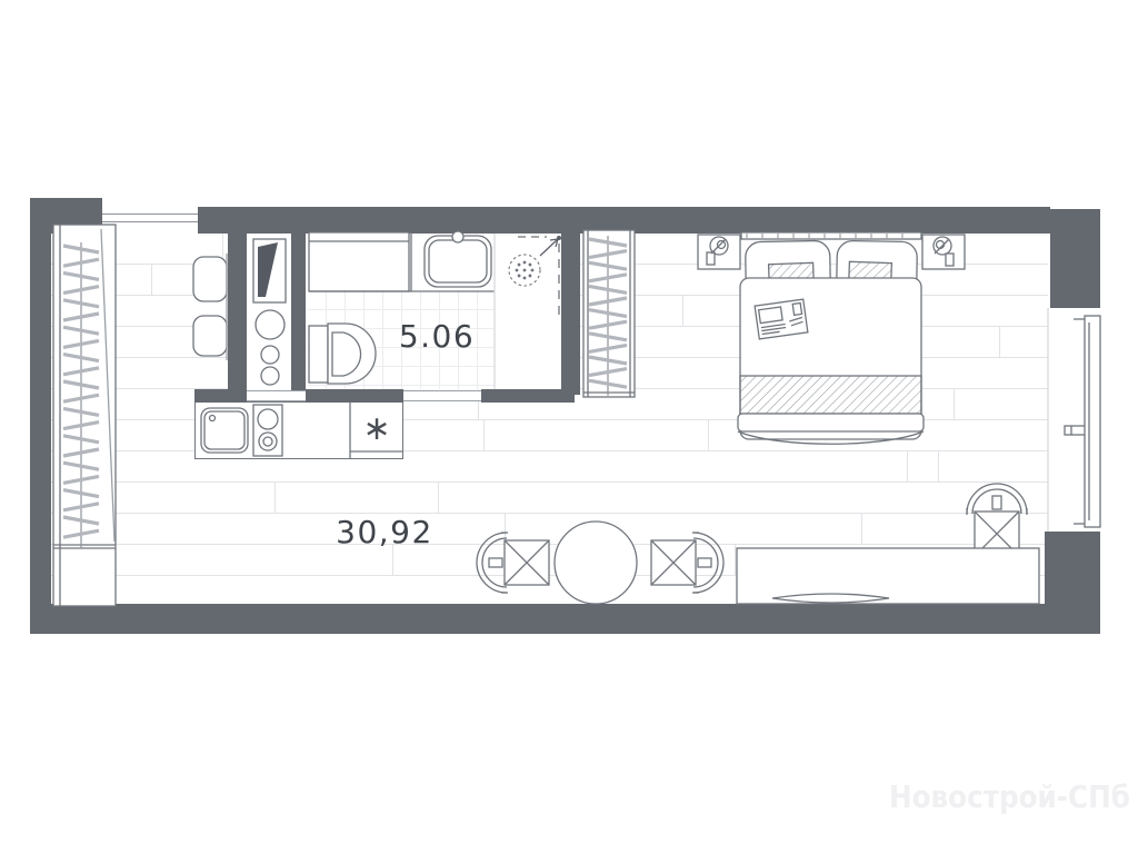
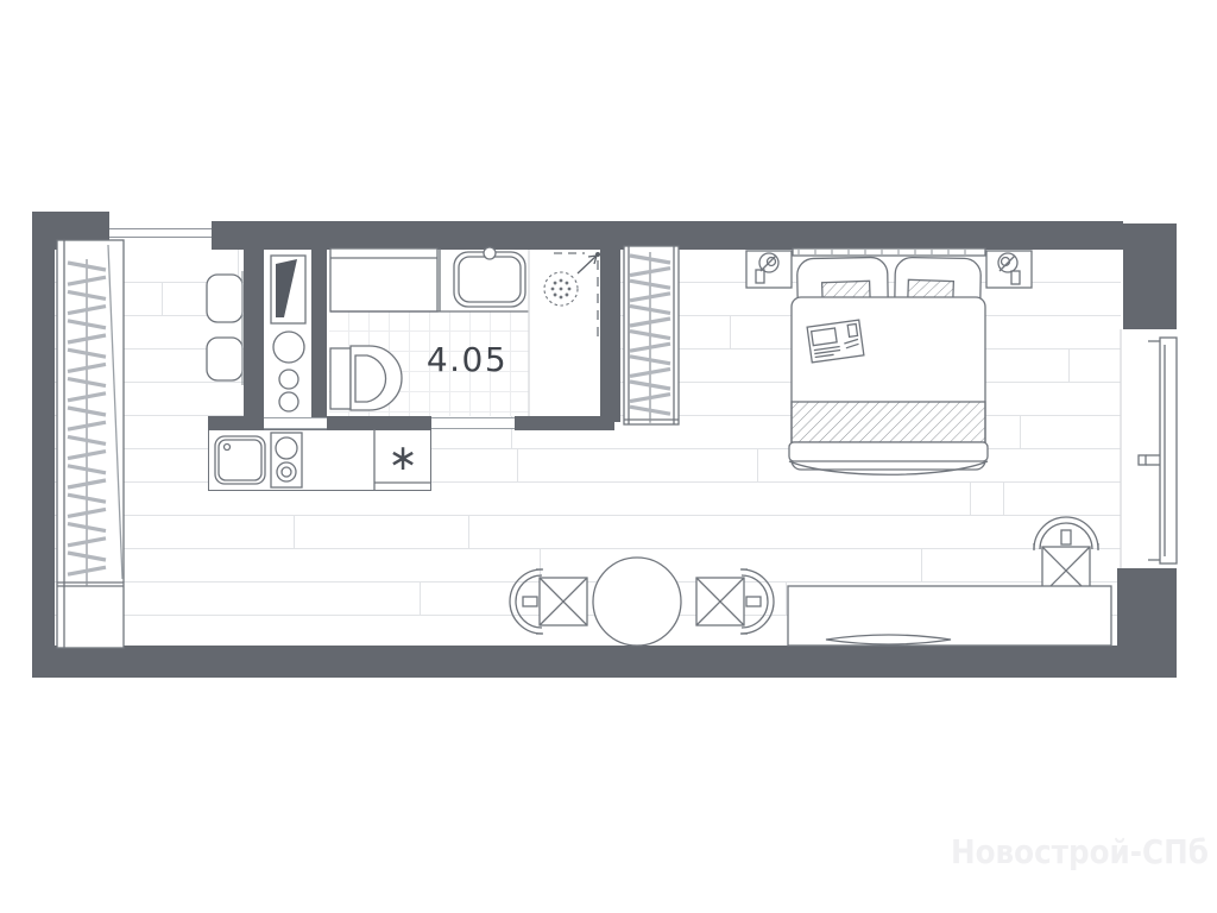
- 5.06
+ 4.05
- 30,92
  ∗
